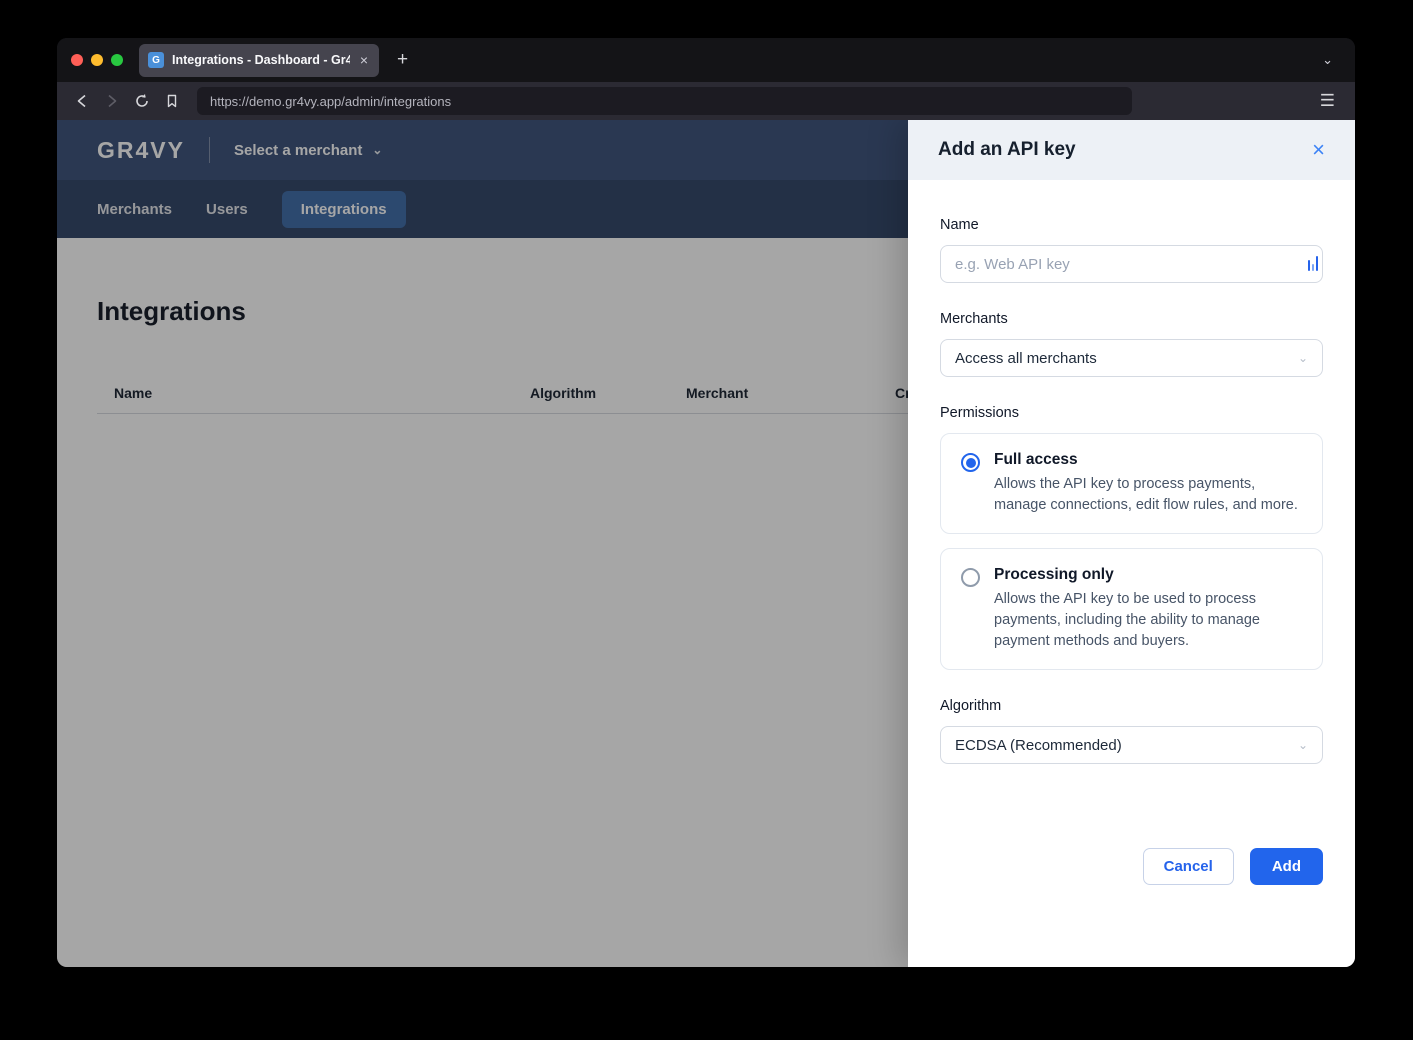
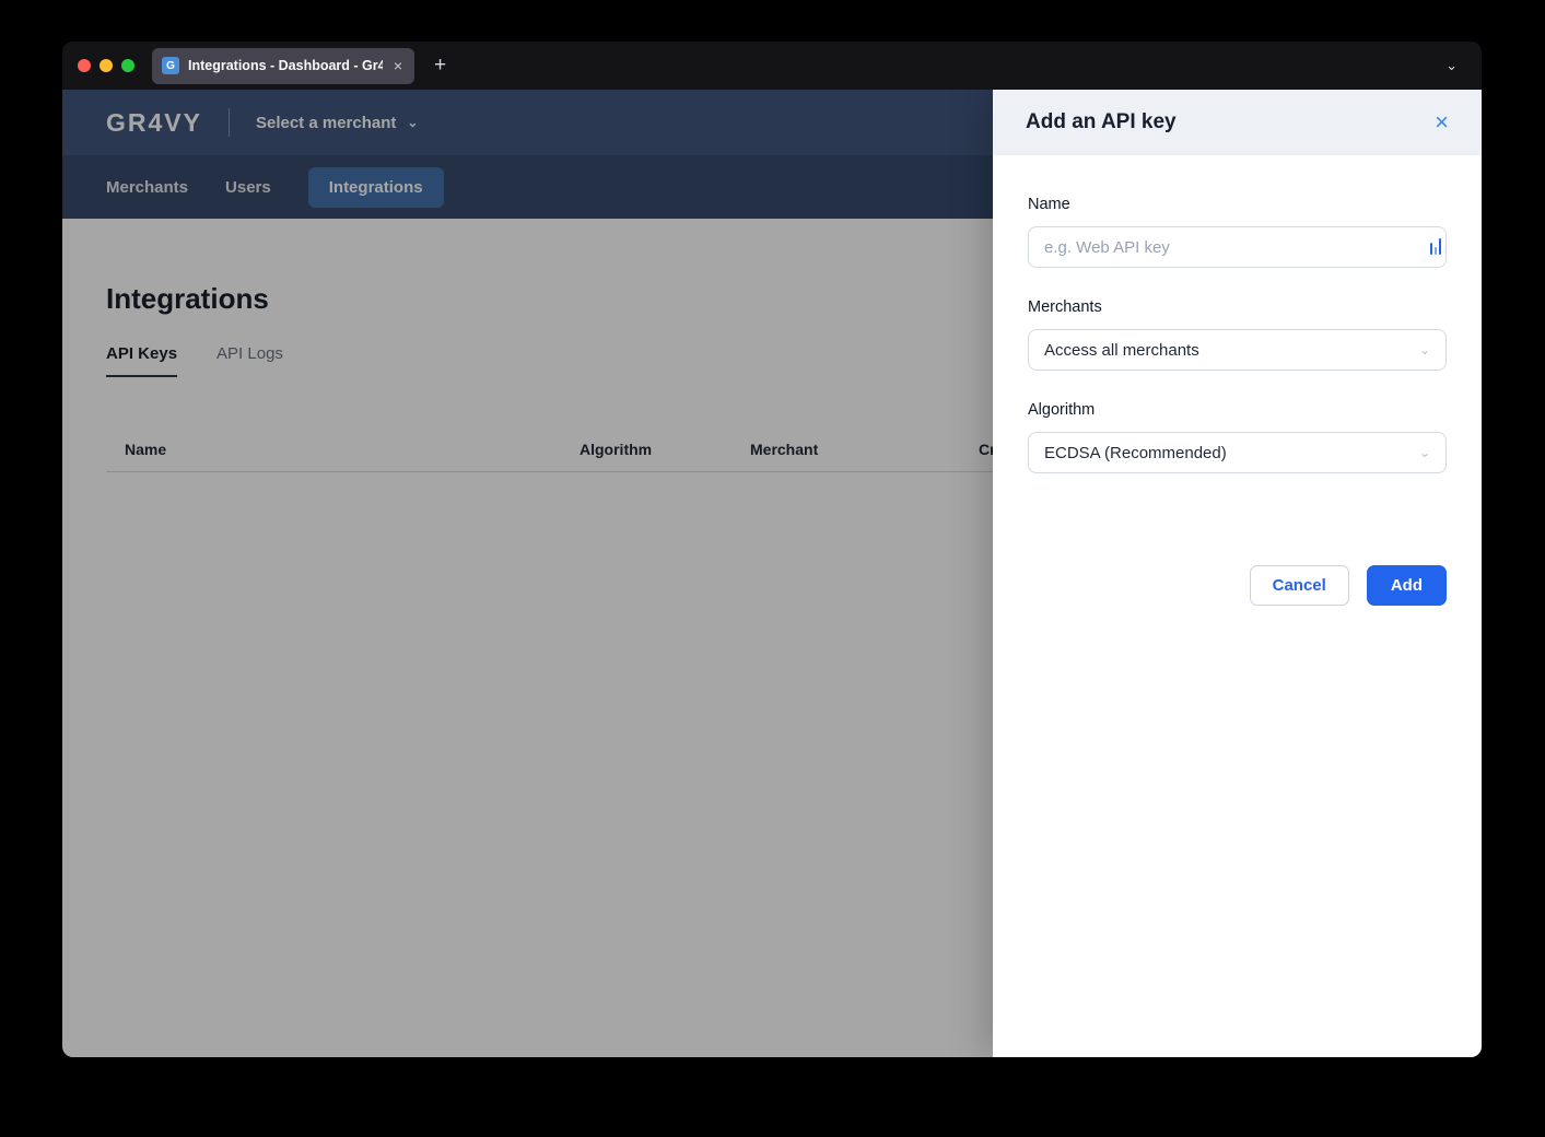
  G
  Integrations - Dashboard - Gr4
  ×
  +
  ⌄
- https://demo.gr4vy.app/admin/integrations
- ☰
  GR4VY
  Select a merchant
  ⌄
  Merchants
  Users
  Integrations
  Integrations
+ API Keys
+ API Logs
  Name
  Algorithm
  Merchant
  Add an API key
  ×
  Name
  e.g. Web API key
  Merchants
  Access all merchants
  ⌄
- Permissions
- Full access
- Allows the API key to process payments, manage connections, edit flow rules, and more.
- Processing only
- Allows the API key to be used to process payments, including the ability to manage payment methods and buyers.
  Algorithm
  ECDSA (Recommended)
  ⌄
  Cancel
  Add
